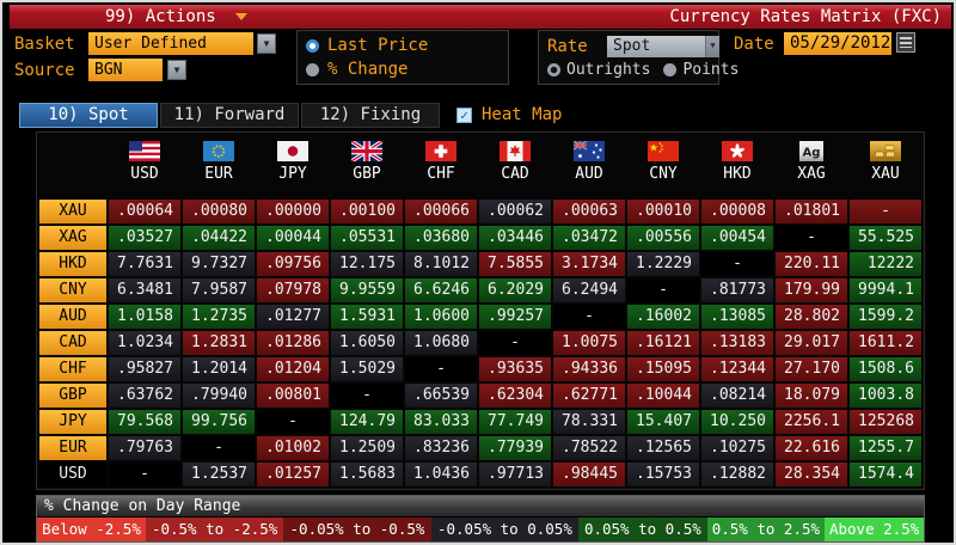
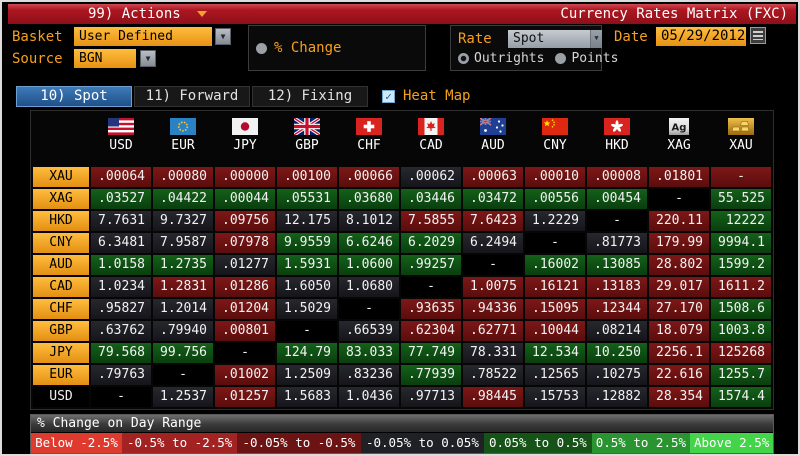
  99) Actions
  Currency Rates Matrix (FXC)
  Basket
  User Defined
  ▼
  Source
  BGN
  ▼
- Last Price
  % Change
  Rate
  Spot
  ▼
  Outrights
  Points
  Date
  05/29/2012
  10) Spot
  11) Forward
  12) Fixing
  ✓
  Heat Map
  USD
  EUR
  JPY
  GBP
  CHF
  CAD
  AUD
  CNY
  HKD
  Ag
  XAG
  XAU
  XAU
  .00064
  .00080
  .00000
  .00100
  .00066
  .00062
  .00063
  .00010
  .00008
  .01801
  -
  XAG
  .03527
  .04422
  .00044
  .05531
  .03680
  .03446
  .03472
  .00556
  .00454
  -
  55.525
  HKD
  7.7631
  9.7327
  .09756
  12.175
  8.1012
  7.5855
- 3.1734
+ 7.6423
  1.2229
  -
  220.11
  12222
  CNY
  6.3481
  7.9587
  .07978
  9.9559
  6.6246
  6.2029
  6.2494
  -
  .81773
  179.99
  9994.1
  AUD
  1.0158
  1.2735
  .01277
  1.5931
  1.0600
  .99257
  -
  .16002
  .13085
  28.802
  1599.2
  CAD
  1.0234
  1.2831
  .01286
  1.6050
  1.0680
  -
  1.0075
  .16121
  .13183
  29.017
  1611.2
  CHF
  .95827
  1.2014
  .01204
  1.5029
  -
  .93635
  .94336
  .15095
  .12344
  27.170
  1508.6
  GBP
  .63762
  .79940
  .00801
  -
  .66539
  .62304
  .62771
  .10044
  .08214
  18.079
  1003.8
  JPY
  79.568
  99.756
  -
  124.79
  83.033
  77.749
  78.331
- 15.407
+ 12.534
  10.250
  2256.1
  125268
  EUR
  .79763
  -
  .01002
  1.2509
  .83236
  .77939
  .78522
  .12565
  .10275
  22.616
  1255.7
  USD
  -
  1.2537
  .01257
  1.5683
  1.0436
  .97713
  .98445
  .15753
  .12882
  28.354
  1574.4
  % Change on Day Range
  Below -2.5%
  -0.5% to -2.5%
  -0.05% to -0.5%
  -0.05% to 0.05%
  0.05% to 0.5%
  0.5% to 2.5%
  Above 2.5%
